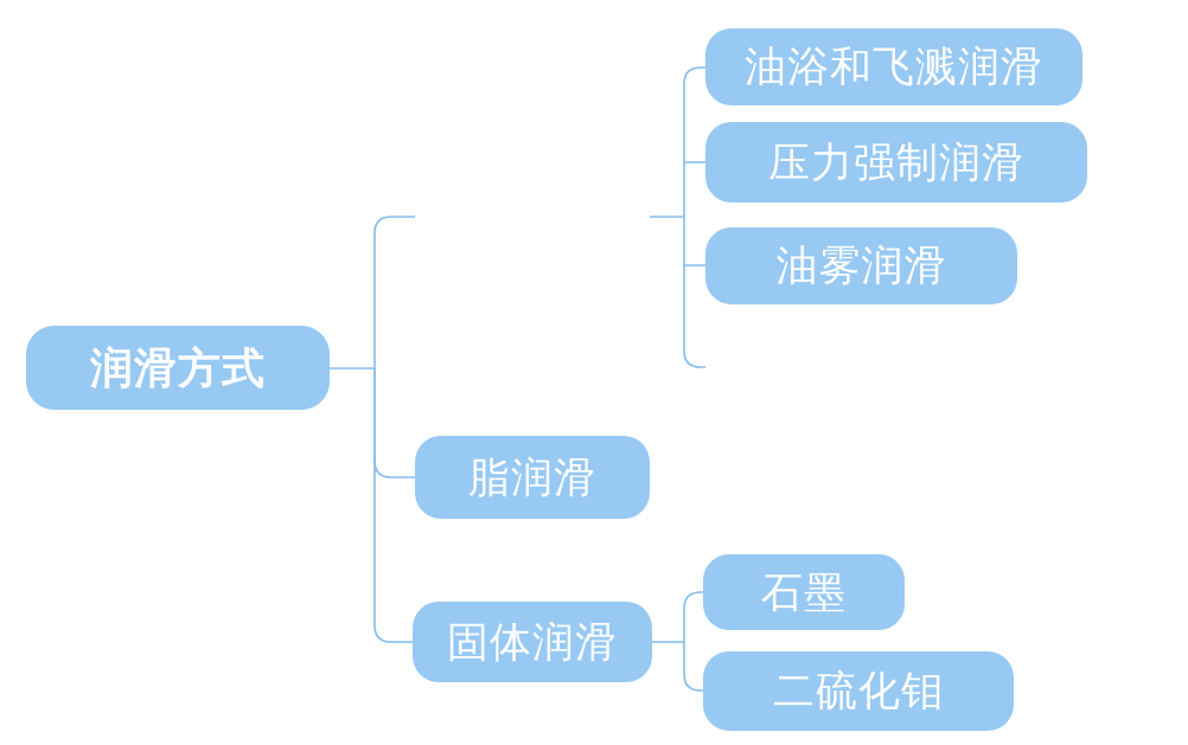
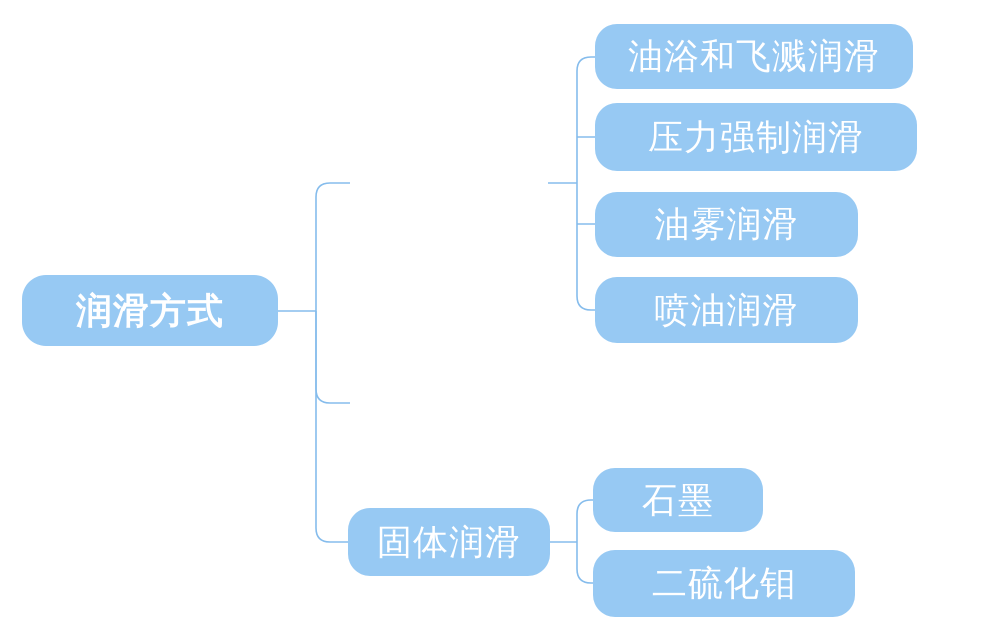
  润滑方式
- 脂润滑
  固体润滑
  油浴和飞溅润滑
  压力强制润滑
  油雾润滑
+ 喷油润滑
  石墨
  二硫化钼
